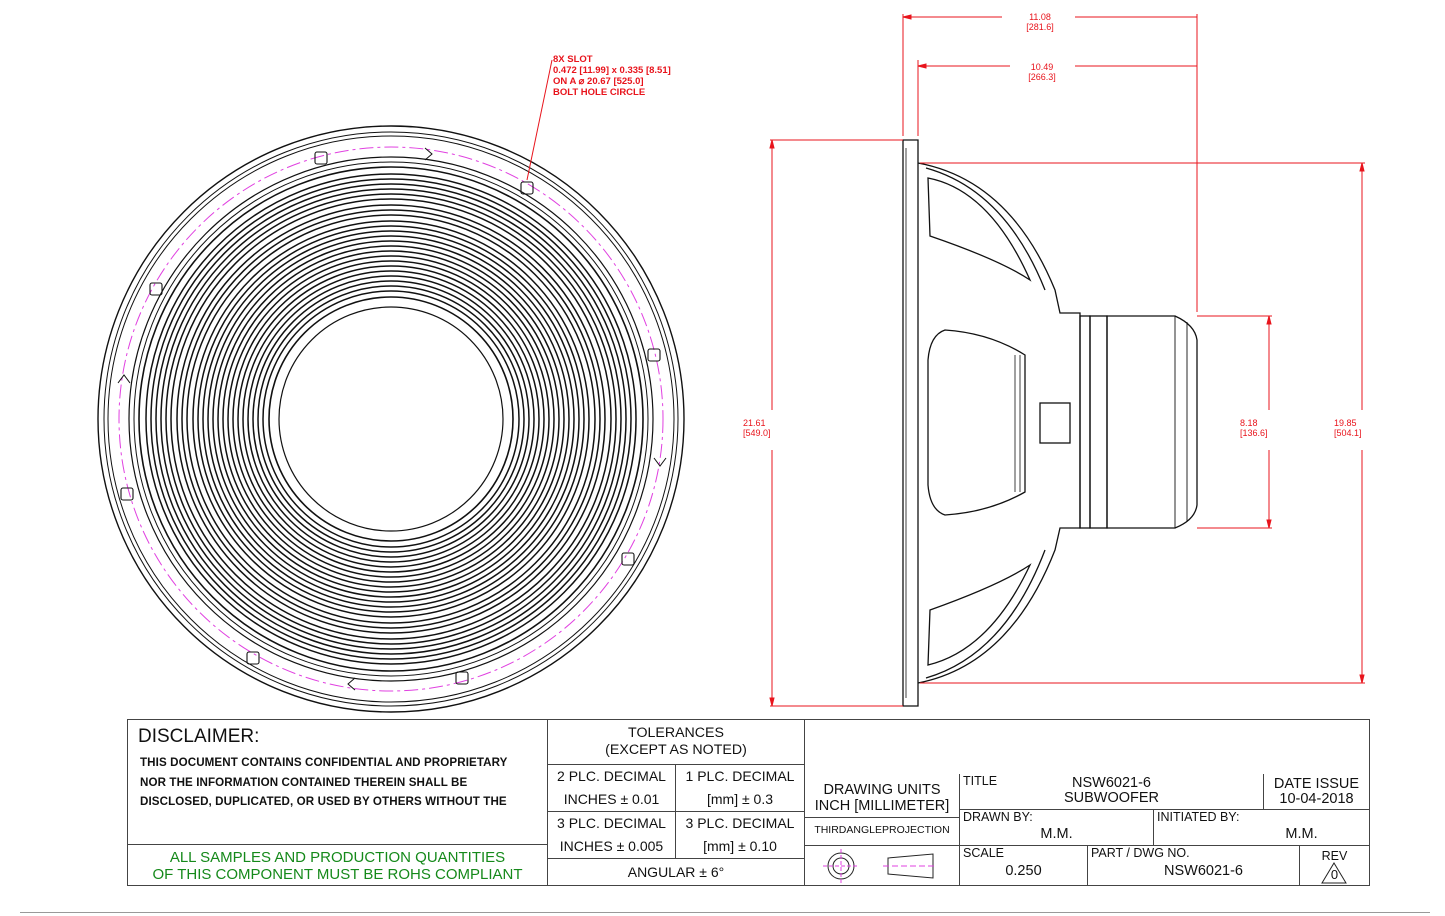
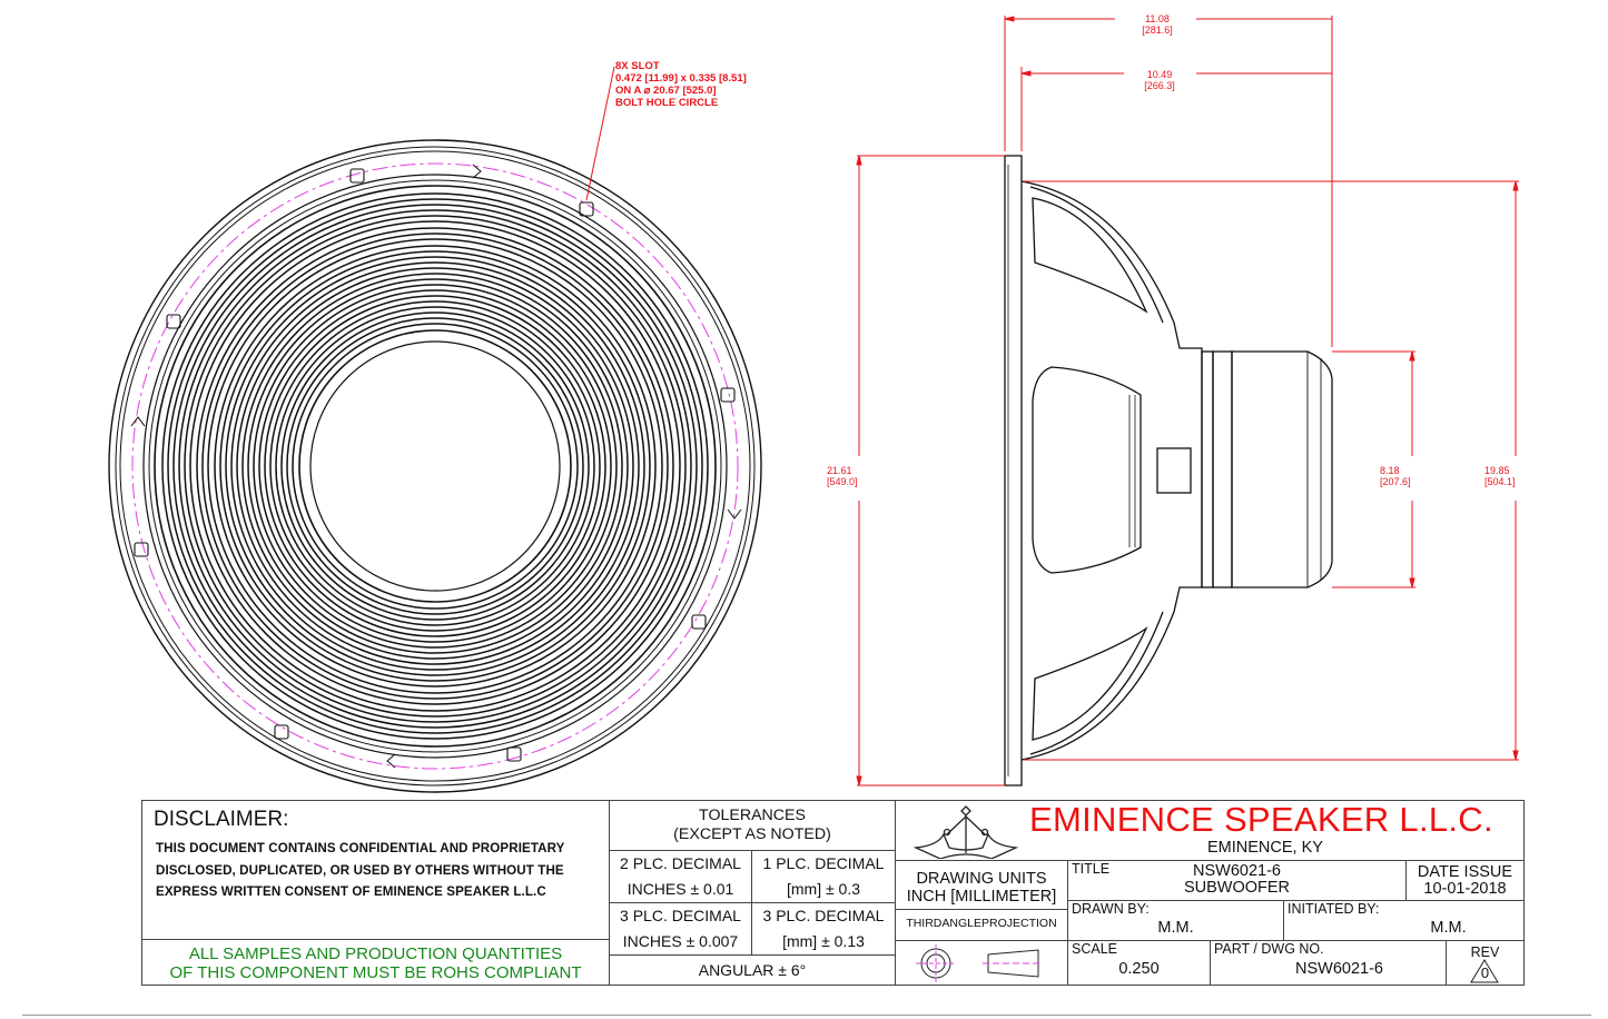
  8X SLOT
  0.472 [11.99] x 0.335 [8.51]
  ON A ⌀ 20.67 [525.0]
  BOLT HOLE CIRCLE
  11.08
  [281.6]
  10.49
  [266.3]
  21.61
  [549.0]
  8.18
- [136.6]
+ [207.6]
  19.85
  [504.1]
  DISCLAIMER:
  THIS DOCUMENT CONTAINS CONFIDENTIAL AND PROPRIETARY
- NOR THE INFORMATION CONTAINED THEREIN SHALL BE
  DISCLOSED, DUPLICATED, OR USED BY OTHERS WITHOUT THE
+ EXPRESS WRITTEN CONSENT OF EMINENCE SPEAKER L.L.C
  ALL SAMPLES AND PRODUCTION QUANTITIES
  OF THIS COMPONENT MUST BE ROHS COMPLIANT
  TOLERANCES
  (EXCEPT AS NOTED)
  2 PLC. DECIMAL
  INCHES ± 0.01
  1 PLC. DECIMAL
  [mm] ± 0.3
  3 PLC. DECIMAL
- INCHES ± 0.005
+ INCHES ± 0.007
  3 PLC. DECIMAL
- [mm] ± 0.10
+ [mm] ± 0.13
  ANGULAR ± 6°
+ EMINENCE SPEAKER L.L.C.
+ EMINENCE, KY
  DRAWING UNITS
  INCH [MILLIMETER]
  THIRDANGLEPROJECTION
  TITLE
  NSW6021-6
  SUBWOOFER
  DATE ISSUE
- 10-04-2018
+ 10-01-2018
  DRAWN BY:
  M.M.
  INITIATED BY:
  M.M.
  SCALE
  0.250
  PART / DWG NO.
  NSW6021-6
  REV
  0
